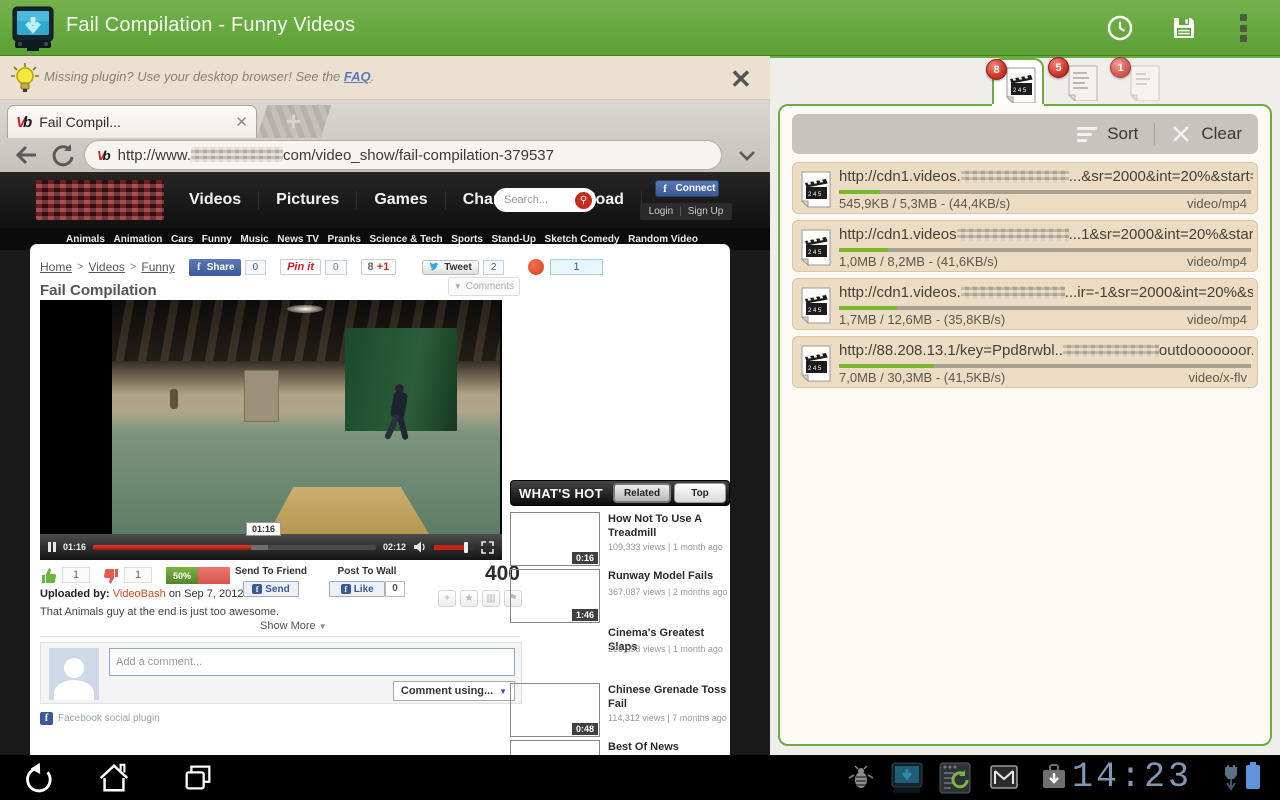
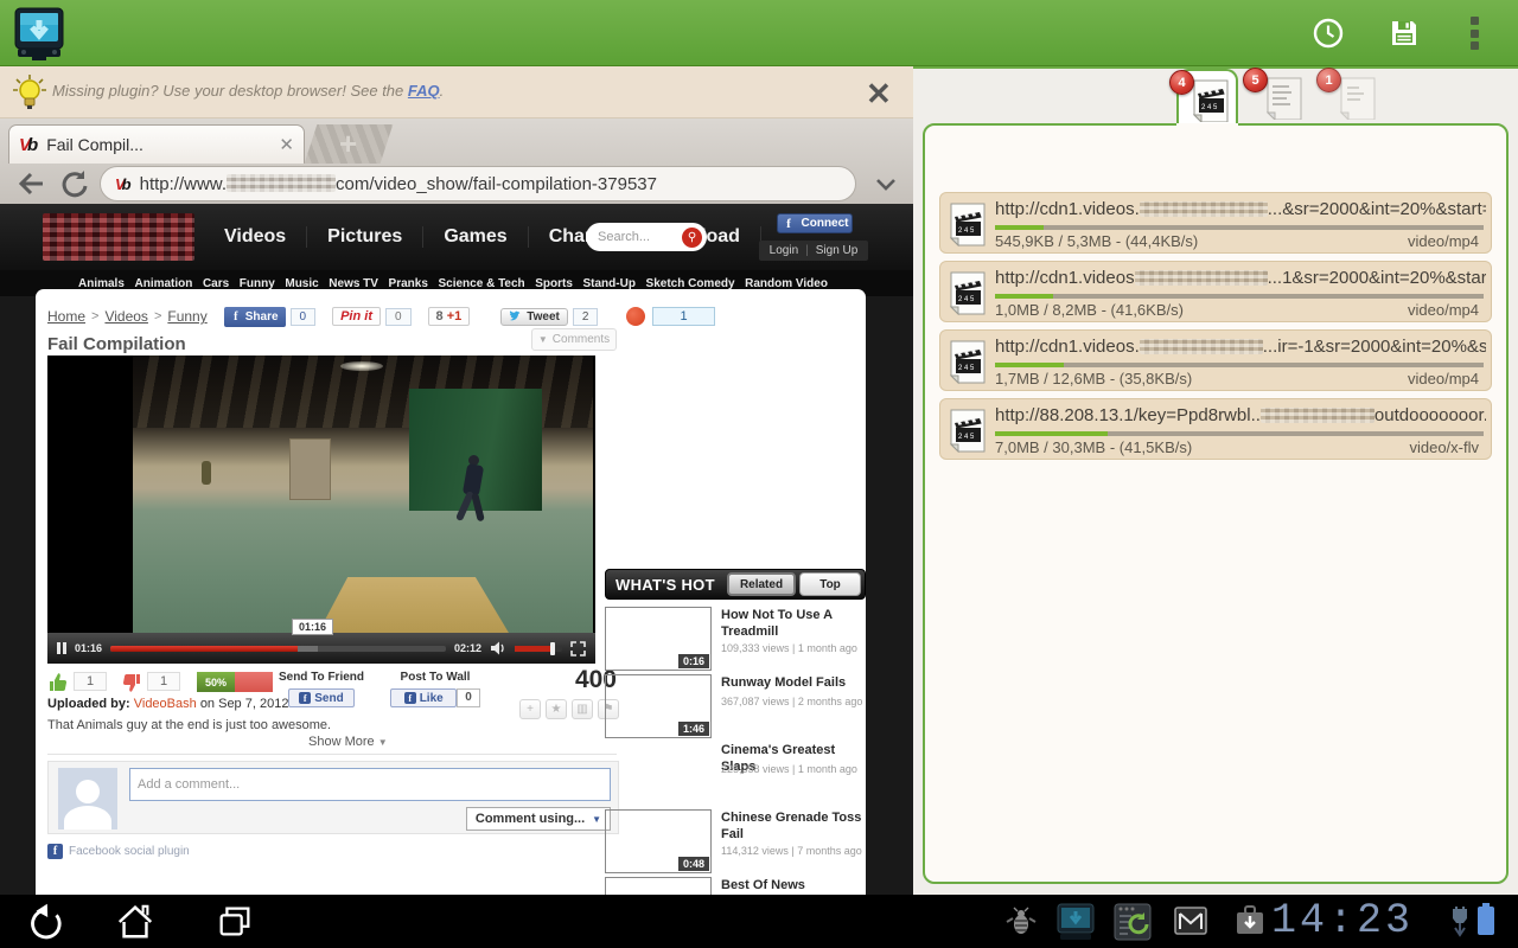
- Fail Compilation - Funny Videos
  Missing plugin? Use your desktop browser! See the FAQ.
  ✕
  Vb
  Fail Compil...
  ✕
  Vb
  http://www. com/video_show/fail-compilation-379537
  Videos
  Pictures
  Games
  Search...
  ⚲
  f
  Connect
  Login
  |
  Sign Up
  Animals
  Animation
  Cars
  Funny
  Music
  News TV
  Pranks
  Science & Tech
  Sports
  Stand-Up
  Sketch Comedy
  Random Video
  Home
  >
  Videos
  >
  Funny
  f
  Share
  0
  Pin it
  0
  8 +1
  Tweet
  2
  1
  Fail Compilation
  ▼
  Comments
  01:16
  01:16
  02:12
  1
  1
  50%
  Send To Friend
  f
  Send
  Post To Wall
  f
  Like
  0
  400
  +
  ★
  ▥
  ⚑
  Uploaded by: VideoBash on Sep 7, 2012
  That Animals guy at the end is just too awesome.
  Show More ▼
  Add a comment...
  Comment using...
  ▼
  f
  Facebook social plugin
  WHAT'S HOT
  Related
  Top
  0:16
  How Not To Use A Treadmill
  109,333 views | 1 month ago
  1:46
  Runway Model Fails
  367,087 views | 2 months ago
  Cinema's Greatest Slaps
  225,358 views | 1 month ago
  0:48
  Chinese Grenade Toss Fail
  114,312 views | 7 months ago
- 8
+ 4
  5
  1
- Sort
- Clear
  http://cdn1.videos. ...&sr=2000&int=20%&start
  545,9KB / 5,3MB - (44,4KB/s)
  video/mp4
  http://cdn1.videos ...1&sr=2000&int=20%&star
  1,0MB / 8,2MB - (41,6KB/s)
  video/mp4
  http://cdn1.videos. ...ir=-1&sr=2000&int=20%&s
  1,7MB / 12,6MB - (35,8KB/s)
  video/mp4
  http://88.208.13.1/key=Ppd8rwbl.. outdooooooor.
  7,0MB / 30,3MB - (41,5KB/s)
  video/x-flv
  14:23
